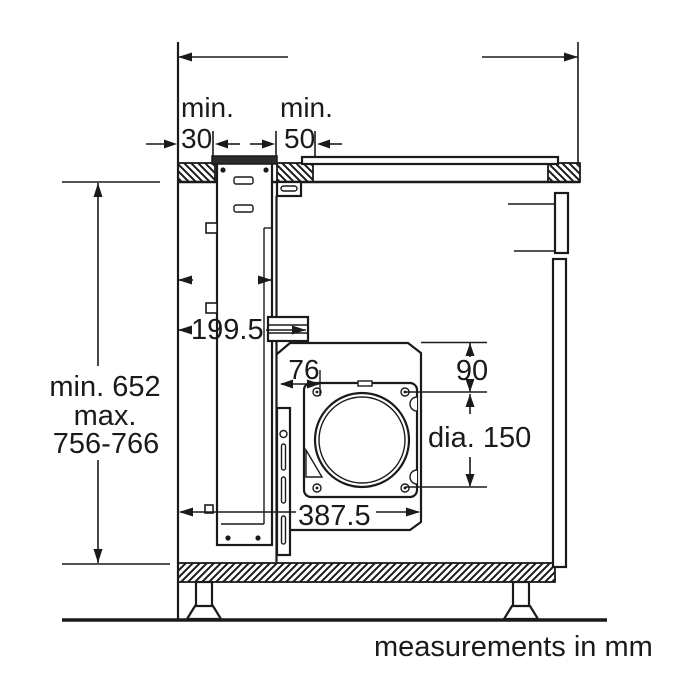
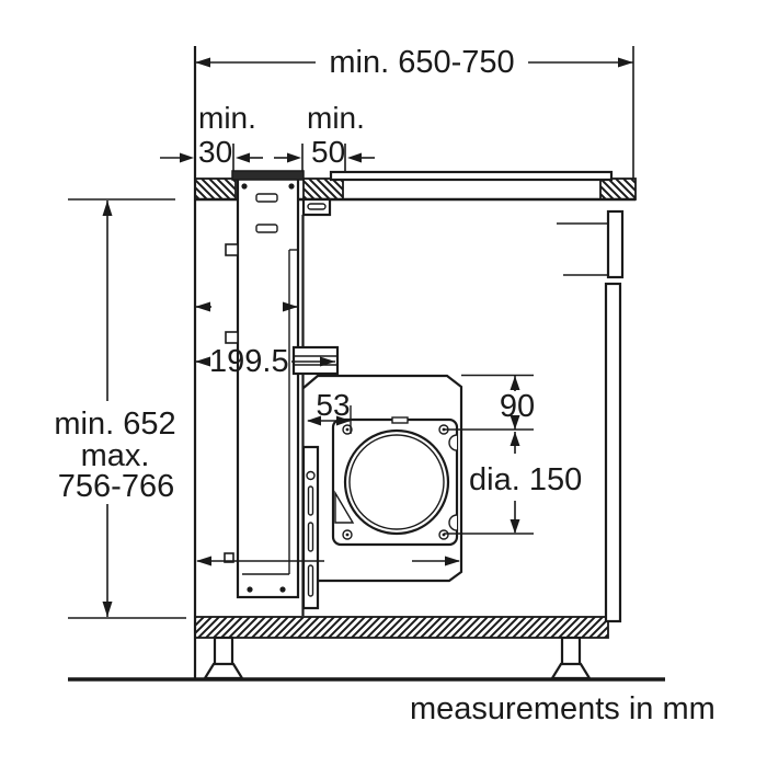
+ min. 650-750
  min.
  30
  min.
  50
  199.5
  min. 652
  max.
  756-766
- 76
+ 53
  90
  dia. 150
- 387.5
  measurements in mm
